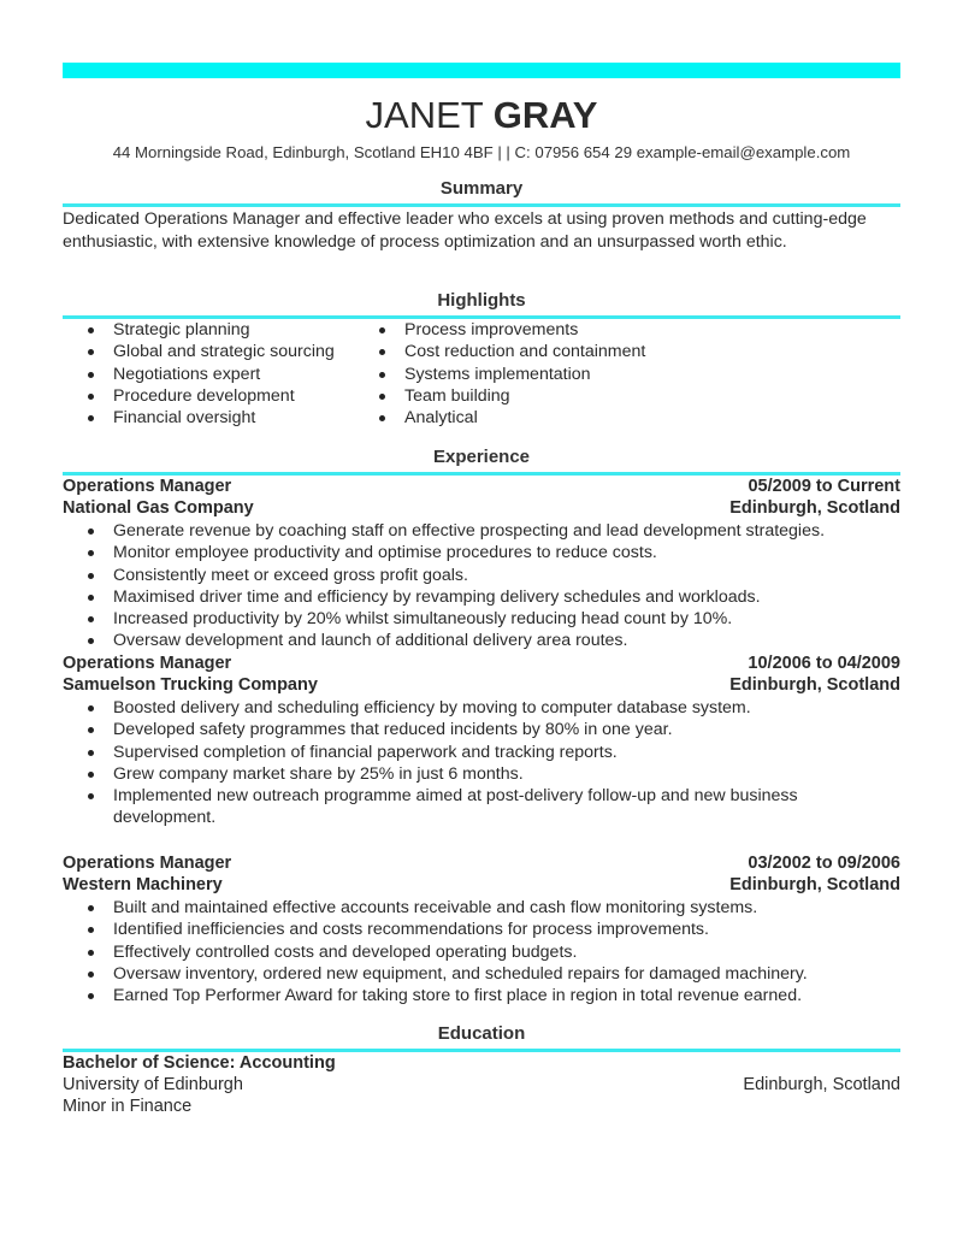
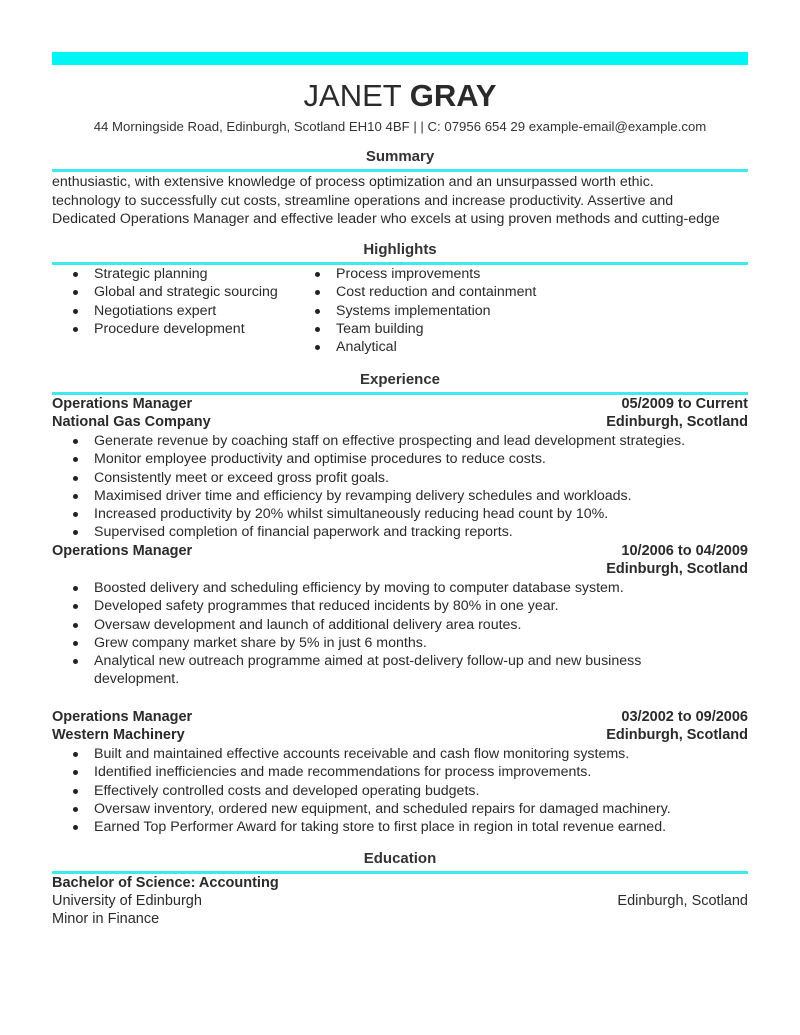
  JANET GRAY
  44 Morningside Road, Edinburgh, Scotland EH10 4BF | | C: 07956 654 29 example-email@example.com
  Summary
- Dedicated Operations Manager and effective leader who excels at using proven methods and cutting-edge
+ enthusiastic, with extensive knowledge of process optimization and an unsurpassed worth ethic.
+ technology to successfully cut costs, streamline operations and increase productivity. Assertive and
- enthusiastic, with extensive knowledge of process optimization and an unsurpassed worth ethic.
+ Dedicated Operations Manager and effective leader who excels at using proven methods and cutting-edge
  Highlights
  Strategic planning
  Global and strategic sourcing
  Negotiations expert
  Procedure development
- Financial oversight
  Process improvements
  Cost reduction and containment
  Systems implementation
  Team building
  Analytical
  Experience
  Operations Manager
  05/2009 to Current
  National Gas Company
  Edinburgh, Scotland
  Generate revenue by coaching staff on effective prospecting and lead development strategies.
  Monitor employee productivity and optimise procedures to reduce costs.
  Consistently meet or exceed gross profit goals.
  Maximised driver time and efficiency by revamping delivery schedules and workloads.
  Increased productivity by 20% whilst simultaneously reducing head count by 10%.
- Oversaw development and launch of additional delivery area routes.
+ Supervised completion of financial paperwork and tracking reports.
  Operations Manager
  10/2006 to 04/2009
- Samuelson Trucking Company
  Edinburgh, Scotland
  Boosted delivery and scheduling efficiency by moving to computer database system.
  Developed safety programmes that reduced incidents by 80% in one year.
- Supervised completion of financial paperwork and tracking reports.
+ Oversaw development and launch of additional delivery area routes.
- Grew company market share by 25% in just 6 months.
+ Grew company market share by 5% in just 6 months.
- Implemented new outreach programme aimed at post-delivery follow-up and new business
+ Analytical new outreach programme aimed at post-delivery follow-up and new business
  development.
  Operations Manager
  03/2002 to 09/2006
  Western Machinery
  Edinburgh, Scotland
  Built and maintained effective accounts receivable and cash flow monitoring systems.
- Identified inefficiencies and costs recommendations for process improvements.
+ Identified inefficiencies and made recommendations for process improvements.
  Effectively controlled costs and developed operating budgets.
  Oversaw inventory, ordered new equipment, and scheduled repairs for damaged machinery.
  Earned Top Performer Award for taking store to first place in region in total revenue earned.
  Education
  Bachelor of Science: Accounting
  University of Edinburgh
  Edinburgh, Scotland
  Minor in Finance
